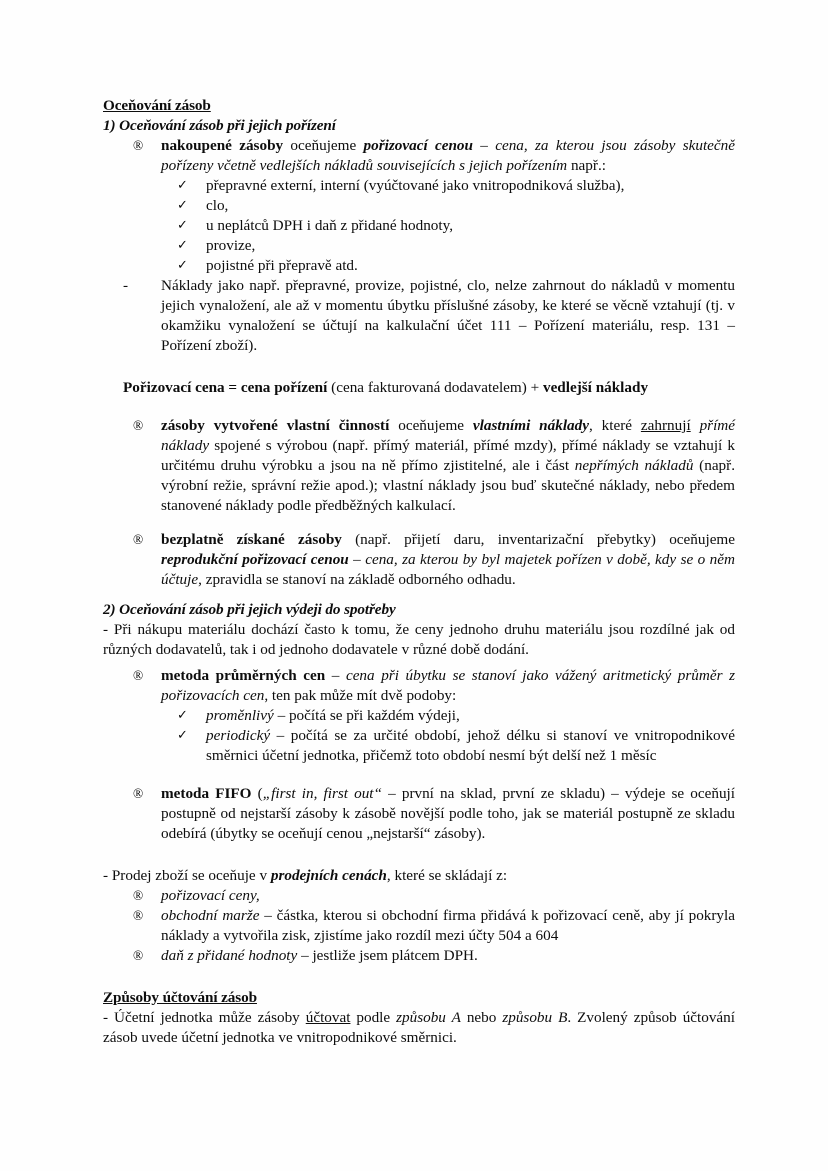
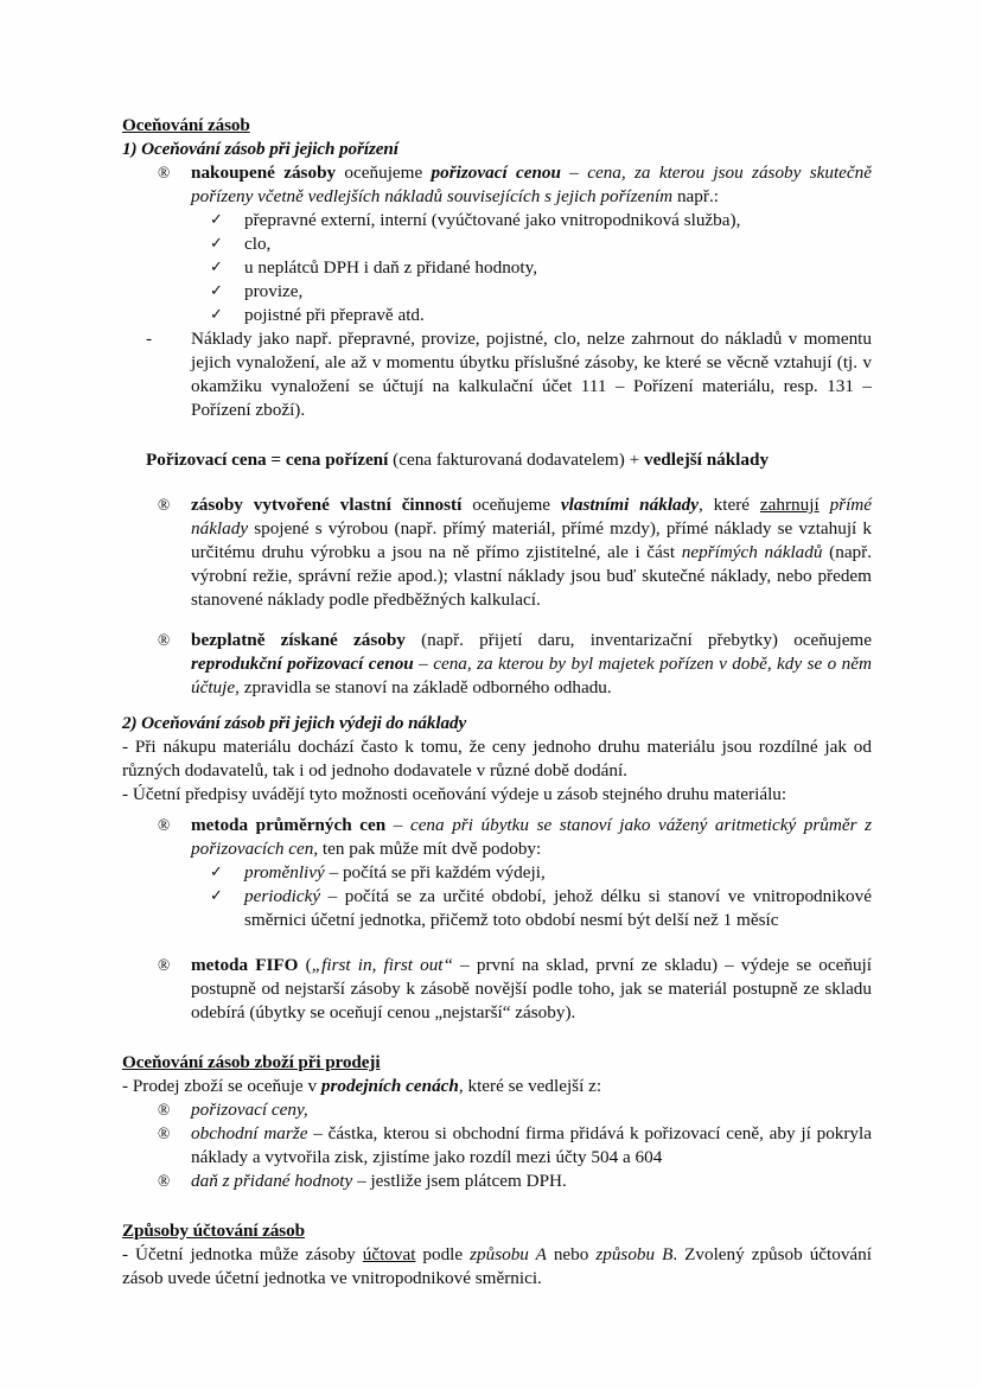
  Oceňování zásob
  1) Oceňování zásob při jejich pořízení
  ®
  nakoupené zásoby oceňujeme pořizovací cenou – cena, za kterou jsou zásoby skutečně pořízeny včetně vedlejších nákladů souvisejících s jejich pořízením např.:
  ✓
  přepravné externí, interní (vyúčtované jako vnitropodniková služba),
  ✓
  clo,
  ✓
  u neplátců DPH i daň z přidané hodnoty,
  ✓
  provize,
  ✓
  pojistné při přepravě atd.
  -
  Náklady jako např. přepravné, provize, pojistné, clo, nelze zahrnout do nákladů v momentu jejich vynaložení, ale až v momentu úbytku příslušné zásoby, ke které se věcně vztahují (tj. v okamžiku vynaložení se účtují na kalkulační účet 111 – Pořízení materiálu, resp. 131 – Pořízení zboží).
  Pořizovací cena = cena pořízení (cena fakturovaná dodavatelem) + vedlejší náklady
  ®
  zásoby vytvořené vlastní činností oceňujeme vlastními náklady, které zahrnují přímé náklady spojené s výrobou (např. přímý materiál, přímé mzdy), přímé náklady se vztahují k určitému druhu výrobku a jsou na ně přímo zjistitelné, ale i část nepřímých nákladů (např. výrobní režie, správní režie apod.); vlastní náklady jsou buď skutečné náklady, nebo předem stanovené náklady podle předběžných kalkulací.
  ®
  bezplatně získané zásoby (např. přijetí daru, inventarizační přebytky) oceňujeme reprodukční pořizovací cenou – cena, za kterou by byl majetek pořízen v době, kdy se o něm účtuje, zpravidla se stanoví na základě odborného odhadu.
- 2) Oceňování zásob při jejich výdeji do spotřeby
+ 2) Oceňování zásob při jejich výdeji do náklady
  - Při nákupu materiálu dochází často k tomu, že ceny jednoho druhu materiálu jsou rozdílné jak od různých dodavatelů, tak i od jednoho dodavatele v různé době dodání.
+ - Účetní předpisy uvádějí tyto možnosti oceňování výdeje u zásob stejného druhu materiálu:
  ®
  metoda průměrných cen – cena při úbytku se stanoví jako vážený aritmetický průměr z pořizovacích cen, ten pak může mít dvě podoby:
  ✓
  proměnlivý – počítá se při každém výdeji,
  ✓
  periodický – počítá se za určité období, jehož délku si stanoví ve vnitropodnikové směrnici účetní jednotka, přičemž toto období nesmí být delší než 1 měsíc
  ®
  metoda FIFO („first in, first out“ – první na sklad, první ze skladu) – výdeje se oceňují postupně od nejstarší zásoby k zásobě novější podle toho, jak se materiál postupně ze skladu odebírá (úbytky se oceňují cenou „nejstarší“ zásoby).
+ Oceňování zásob zboží při prodeji
- - Prodej zboží se oceňuje v prodejních cenách, které se skládají z:
+ - Prodej zboží se oceňuje v prodejních cenách, které se vedlejší z:
  ®
  pořizovací ceny,
  ®
  obchodní marže – částka, kterou si obchodní firma přidává k pořizovací ceně, aby jí pokryla náklady a vytvořila zisk, zjistíme jako rozdíl mezi účty 504 a 604
  ®
  daň z přidané hodnoty – jestliže jsem plátcem DPH.
  Způsoby účtování zásob
  - Účetní jednotka může zásoby účtovat podle způsobu A nebo způsobu B. Zvolený způsob účtování zásob uvede účetní jednotka ve vnitropodnikové směrnici.
